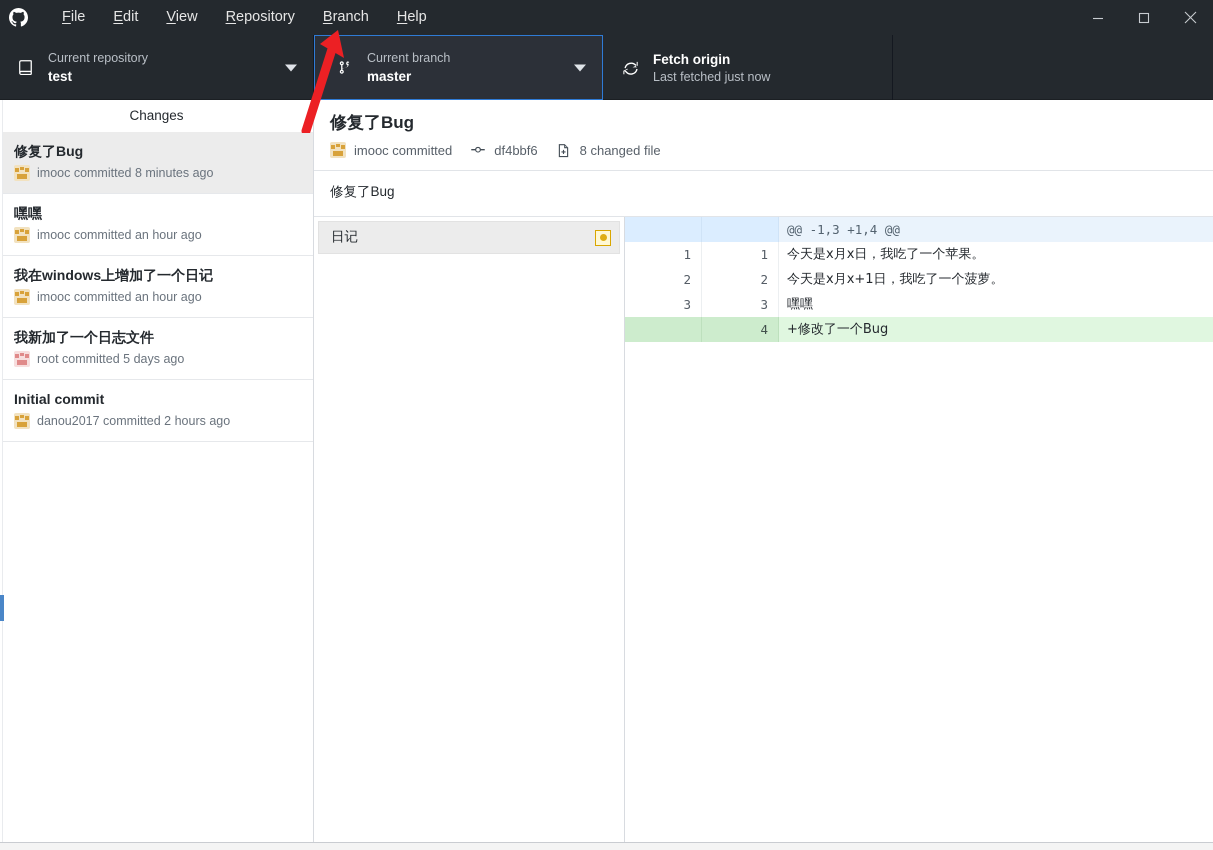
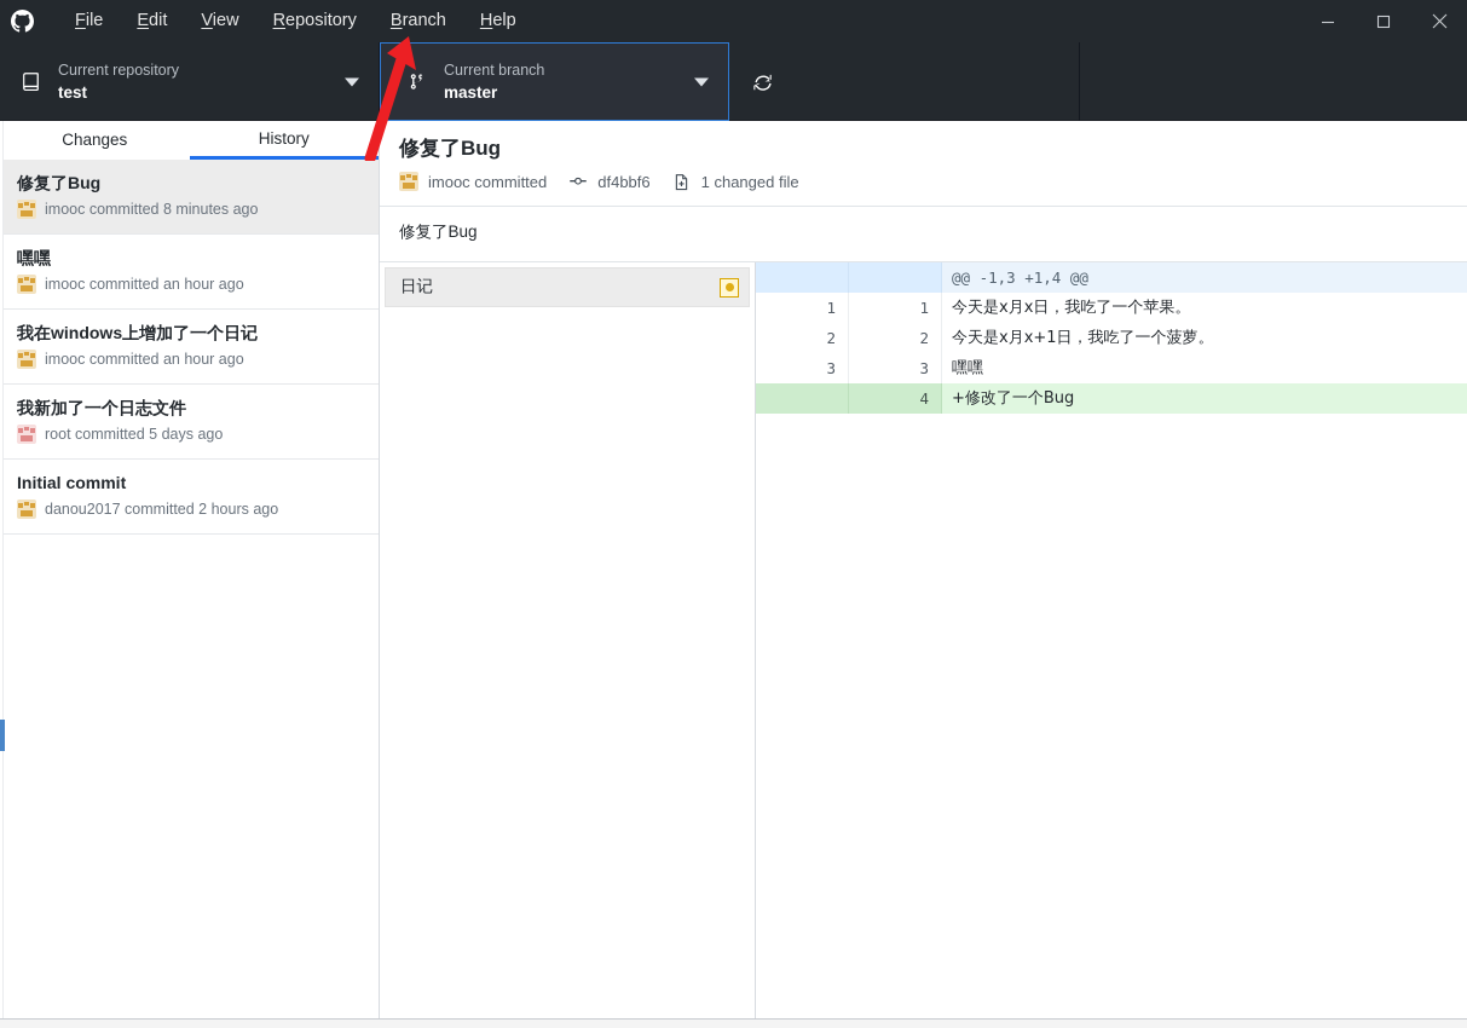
  File
  Edit
  View
  Repository
  Branch
  Help
  Current repository
  test
  Current branch
  master
- Fetch origin
- Last fetched just now
  Changes
+ History
  修复了Bug
  imooc committed 8 minutes ago
  嘿嘿
  imooc committed an hour ago
  我在windows上增加了一个日记
  imooc committed an hour ago
  我新加了一个日志文件
  root committed 5 days ago
  Initial commit
  danou2017 committed 2 hours ago
  修复了Bug
  imooc committed
  df4bbf6
- 8 changed file
+ 1 changed file
  修复了Bug
  日记
  @@ -1,3 +1,4 @@
  1
  1
  今天是x月x日，我吃了一个苹果。
  2
  2
  今天是x月x+1日，我吃了一个菠萝。
  3
  3
  嘿嘿
  4
  +修改了一个Bug
